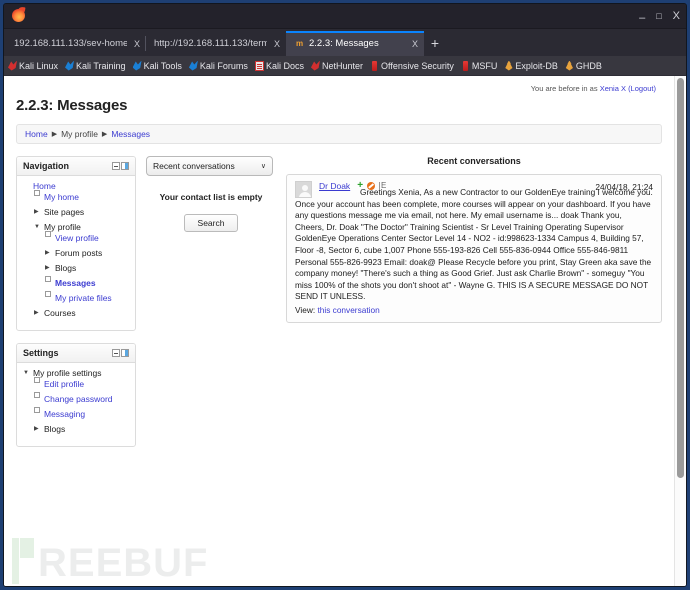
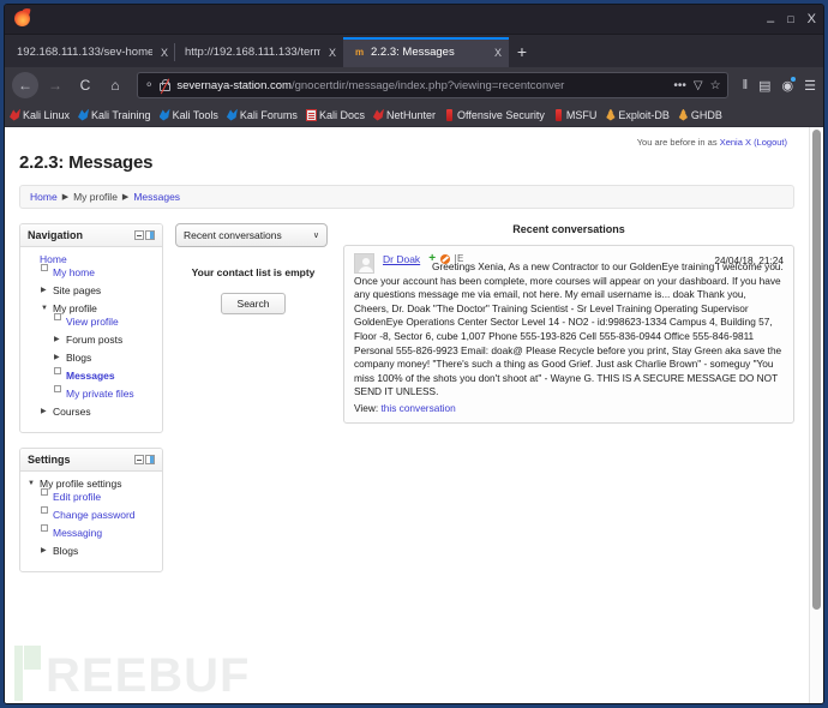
  –
  □
  X
  192.168.111.133/sev-home
  X
  http://192.168.111.133/term
  X
  m
  2.2.3: Messages
  X
  +
+ ←
+ →
+ C
+ ⌂
+ ⚬
+ severnaya-station.com/gnocertdir/message/index.php?viewing=recentconver
+ •••
+ ▽
+ ☆
+ ‖
+ ▤
+ ◉
+ ☰
  Kali Linux
  Kali Training
  Kali Tools
  Kali Forums
  Kali Docs
  NetHunter
  Offensive Security
  MSFU
  Exploit-DB
  GHDB
  You are before in as Xenia X (Logout)
  2.2.3: Messages
  Home
  My profile
  Messages
  Navigation
  Home
  My home
  Site pages
  My profile
  View profile
  Forum posts
  Blogs
  Messages
  My private files
  Courses
  Settings
  My profile settings
  Edit profile
  Change password
  Messaging
  Blogs
  Recent conversations
  Your contact list is empty
  Search
  Recent conversations
  Dr Doak
  +
  E
  24/04/18, 21:24
  Greetings Xenia, As a new Contractor to our GoldenEye training I welcome you. Once your account has been complete, more courses will appear on your dashboard. If you have any questions message me via email, not here. My email username is... doak Thank you, Cheers, Dr. Doak "The Doctor" Training Scientist - Sr Level Training Operating Supervisor GoldenEye Operations Center Sector Level 14 - NO2 - id:998623-1334 Campus 4, Building 57, Floor -8, Sector 6, cube 1,007 Phone 555-193-826 Cell 555-836-0944 Office 555-846-9811 Personal 555-826-9923 Email: doak@ Please Recycle before you print, Stay Green aka save the company money! "There's such a thing as Good Grief. Just ask Charlie Brown" - someguy "You miss 100% of the shots you don't shoot at" - Wayne G. THIS IS A SECURE MESSAGE DO NOT SEND IT UNLESS.
  View: this conversation
